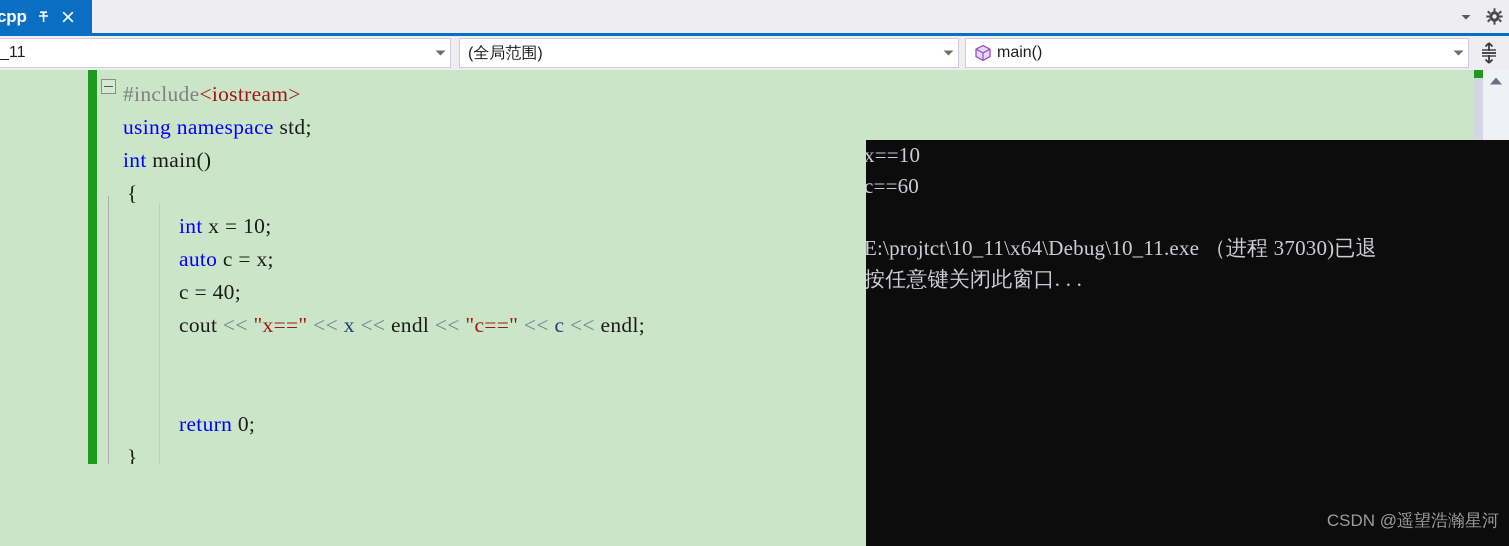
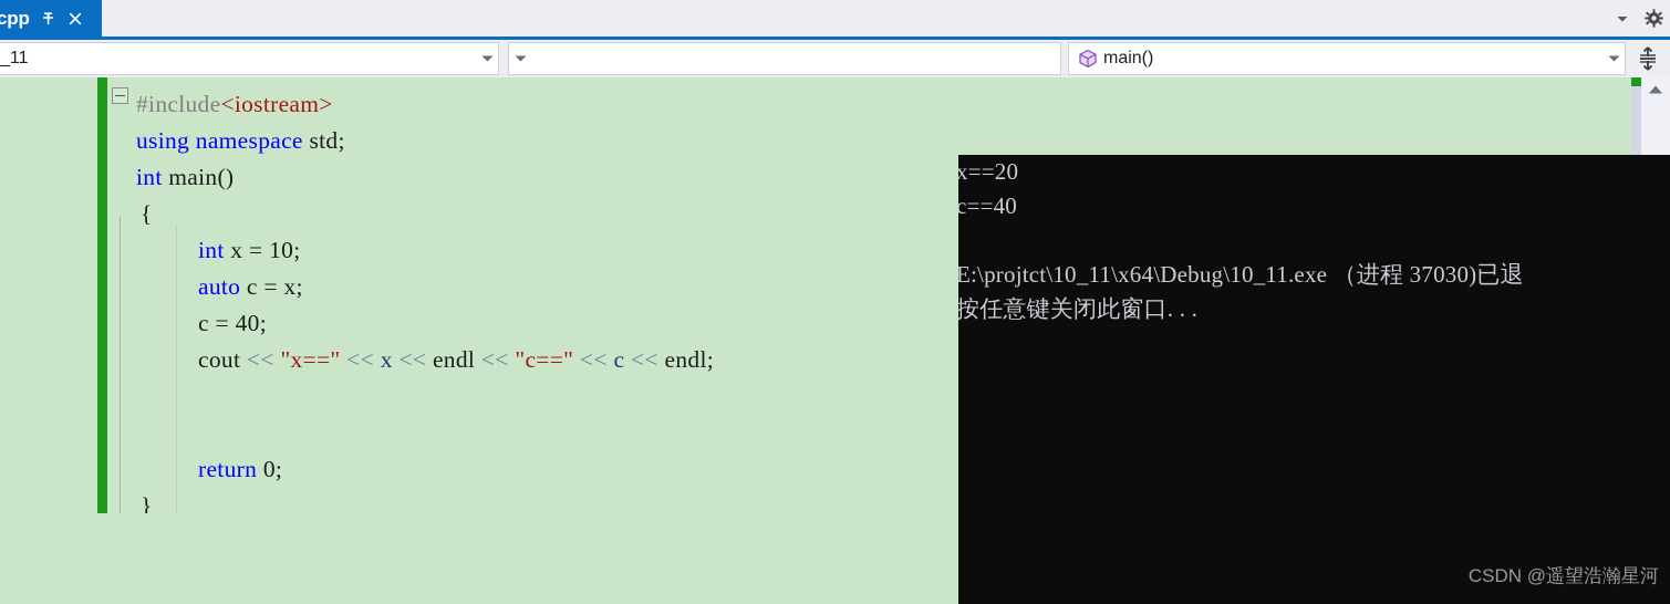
  cpp
  _11
- (全局范围)
  main()
  #include<iostream>
  using namespace std;
  int main()
  {
  int x = 10;
  auto c = x;
  c = 40;
  cout << "x==" << x << endl << "c==" << c << endl;
  return 0;
  }
- x==10
+ x==20
- c==60
+ c==40
  E:\projtct\10_11\x64\Debug\10_11.exe （进程 37030)已退
  按任意键关闭此窗口. . .
  CSDN @遥望浩瀚星河
